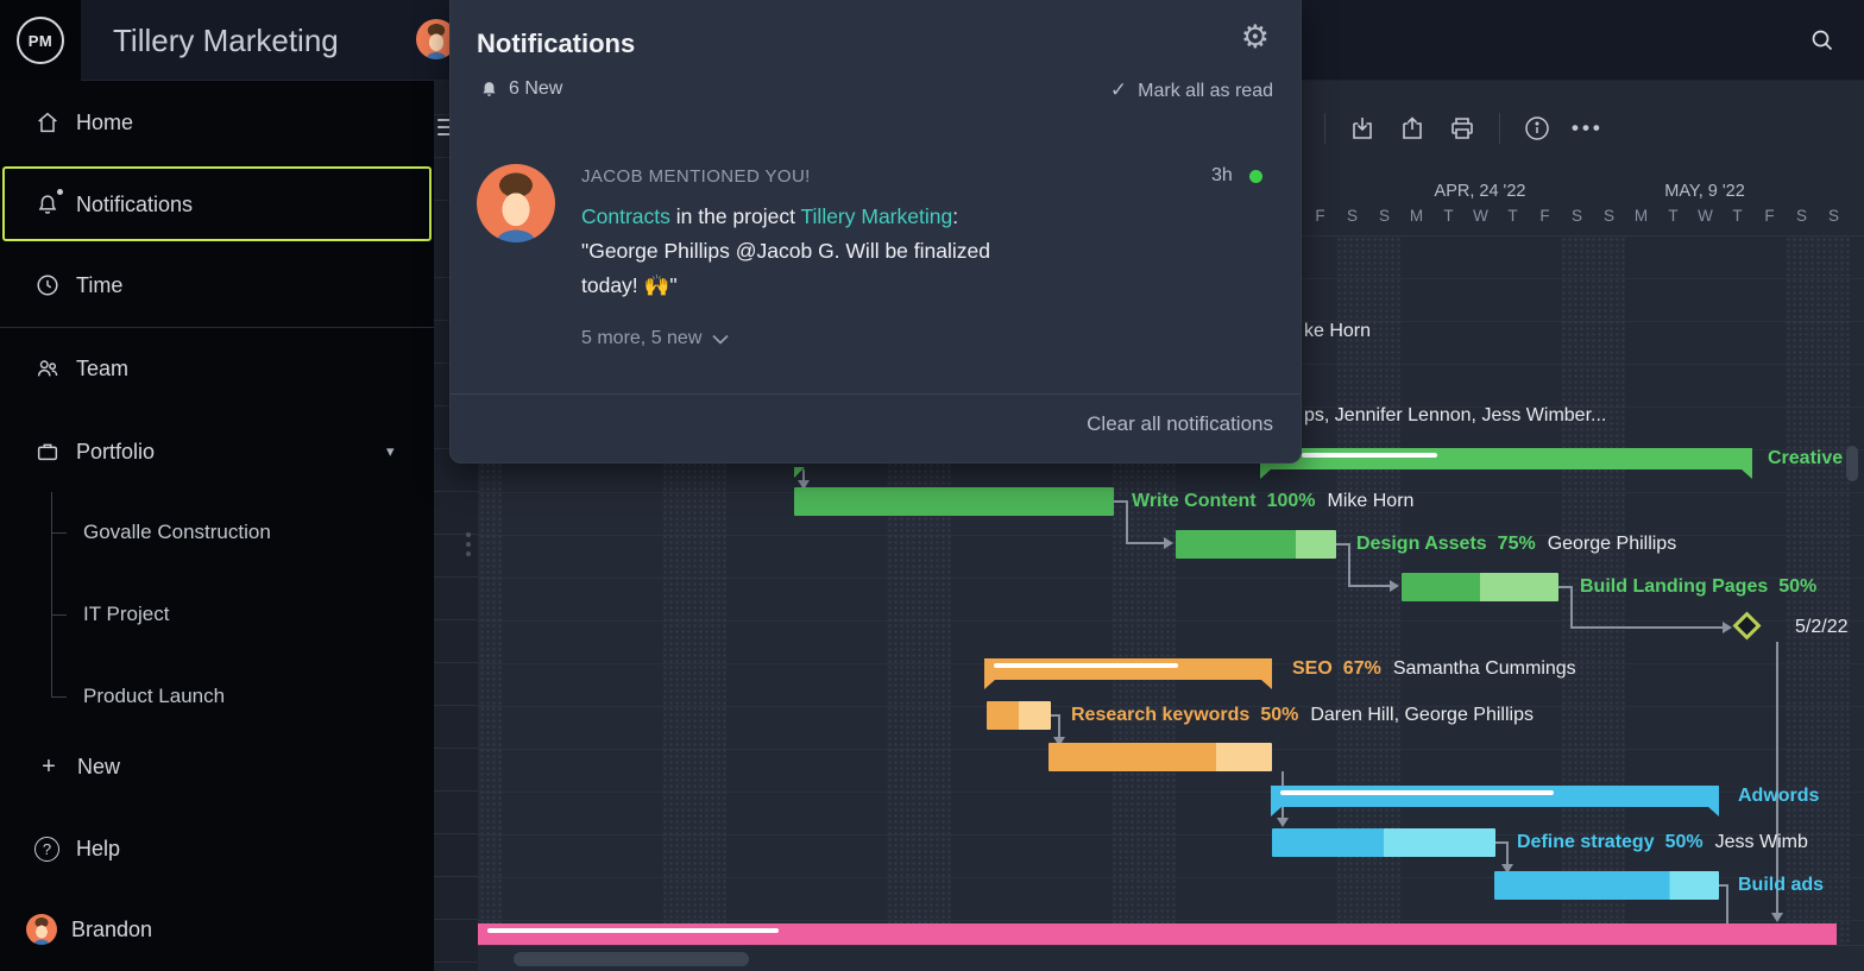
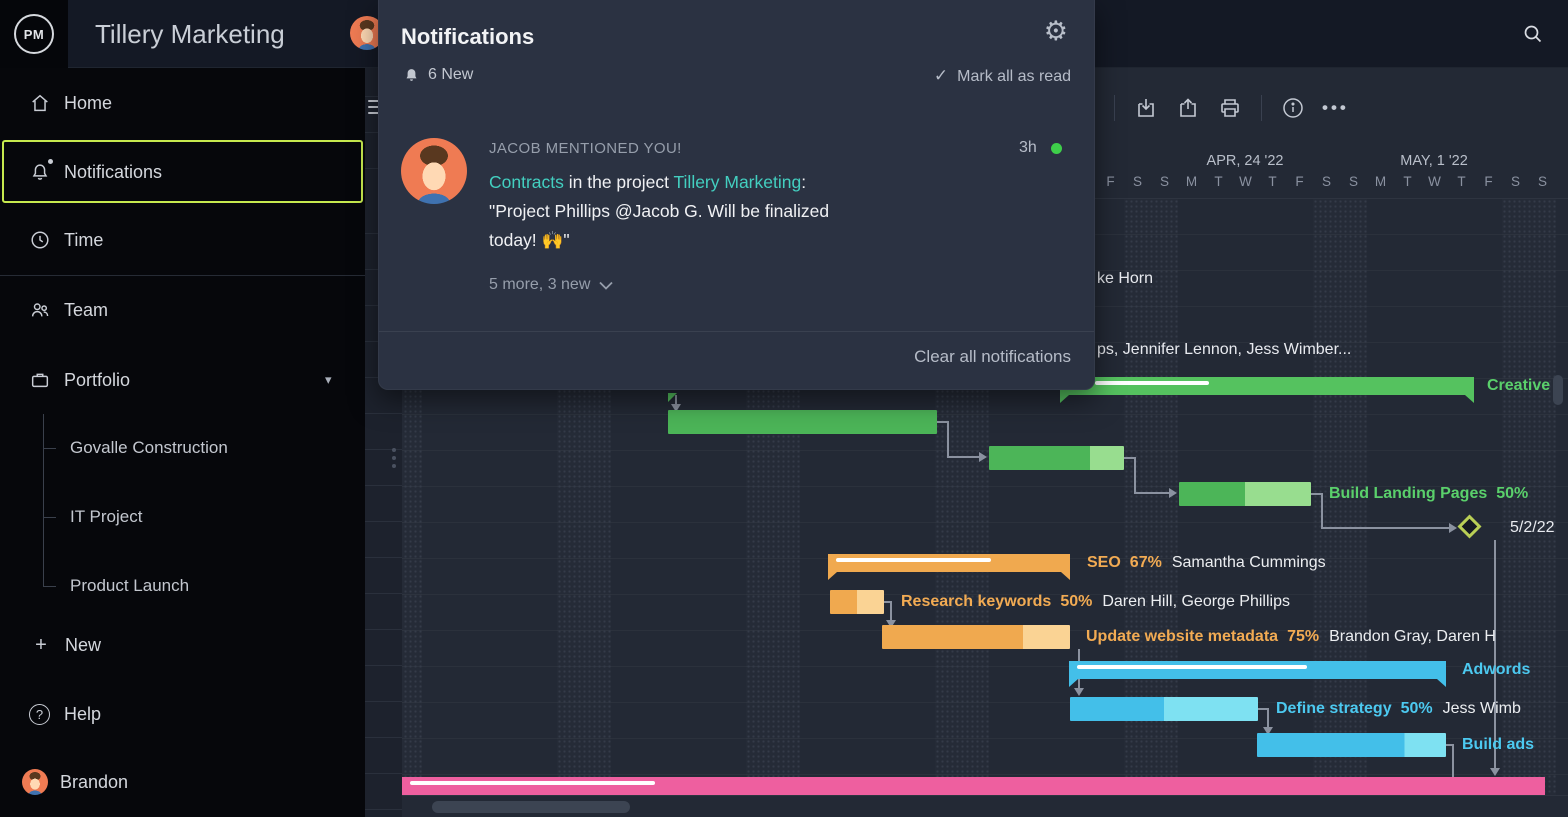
  PM
  Tillery Marketing
  Home
  Notifications
  Time
  Team
  Portfolio
  ▾
  Govalle Construction
  IT Project
  Product Launch
  +
  New
  ?
  Help
  Brandon
  •••
  APR, 24 '22
- MAY, 9 '22
+ MAY, 1 '22
  F
  S
  S
  M
  T
  W
  T
  F
  S
  S
  M
  T
  W
  T
  F
  S
  S
  ke Horn
  ps, Jennifer Lennon, Jess Wimber...
  Creative
- Write Content 100% Mike Horn
- Design Assets 75% George Phillips
  Build Landing Pages 50%
  5/2/22
  SEO 67% Samantha Cummings
  Research keywords 50% Daren Hill, George Phillips
+ Update website metadata 75% Brandon Gray, Daren H
  Adwords
  Define strategy 50% Jess Wimb
  Build ads
  Notifications
  ⚙
  6 New
  ✓ Mark all as read
  JACOB MENTIONED YOU!
  3h
  Contracts in the project Tillery Marketing:
- "George Phillips @Jacob G. Will be finalized
+ "Project Phillips @Jacob G. Will be finalized
  today! 🙌"
- 5 more, 5 new
+ 5 more, 3 new
  Clear all notifications
